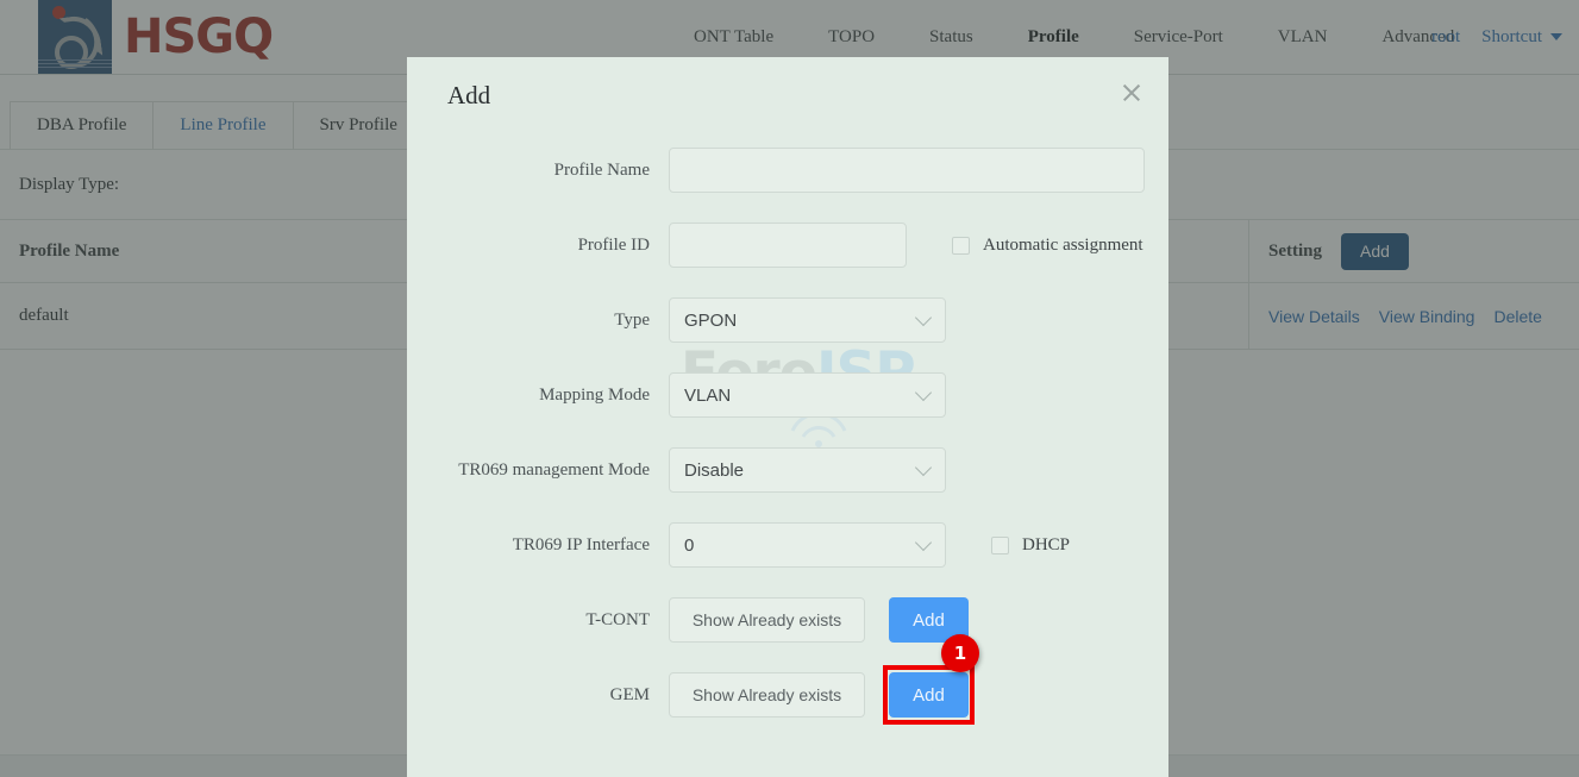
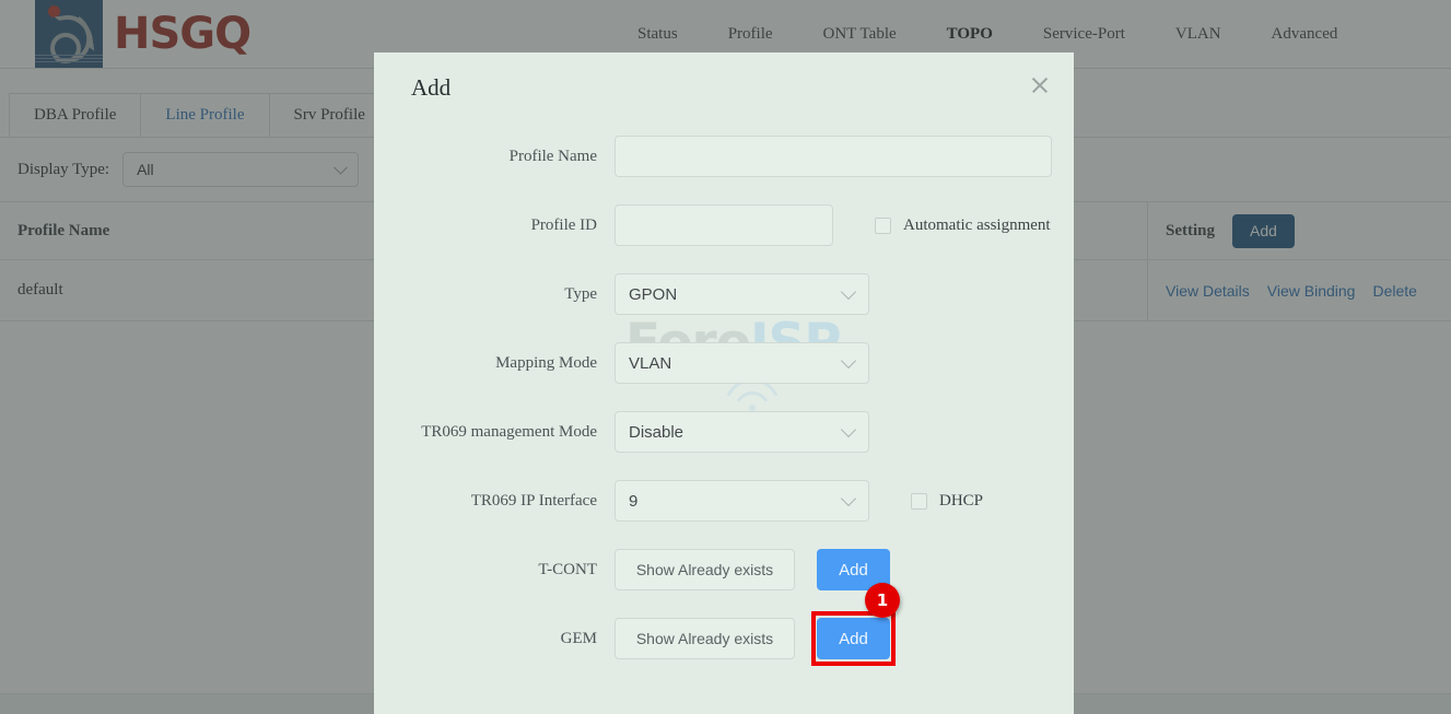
  HSGQ
- ONT Table
+ Status
- TOPO
+ Profile
- Status
+ ONT Table
- Profile
+ TOPO
  Service-Port
  VLAN
  Advanced
- root
- Shortcut
  DBA Profile
  Line Profile
  Srv Profile
  Display Type:
+ All
  Profile Name
  Setting
  Add
  default
  View Details
  View Binding
  Delete
  Add
  Profile Name
  Profile ID
  Automatic assignment
  Type
  GPON
  Mapping Mode
  VLAN
  TR069 management Mode
  Disable
  TR069 IP Interface
- 0
+ 9
  DHCP
  T-CONT
  Show Already exists
  Add
  GEM
  Show Already exists
  Add
  1
